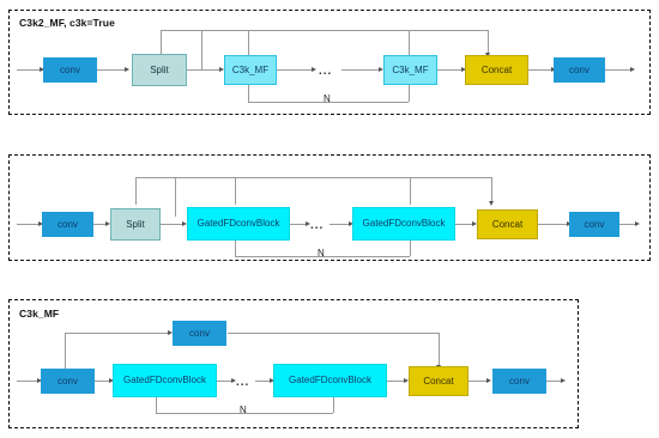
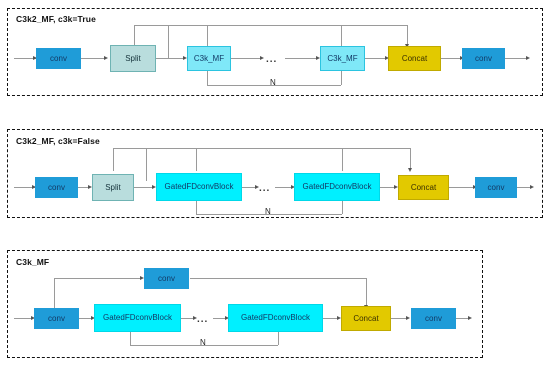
  C3k2_MF, c3k=True
  N
  conv
  Split
  C3k_MF
  C3k_MF
  Concat
  conv
  ...
+ C3k2_MF, c3k=False
  N
  conv
  Split
  GatedFDconvBlock
  GatedFDconvBlock
  Concat
  conv
  ...
  C3k_MF
  N
  conv
  conv
  GatedFDconvBlock
  GatedFDconvBlock
  Concat
  conv
  ...
